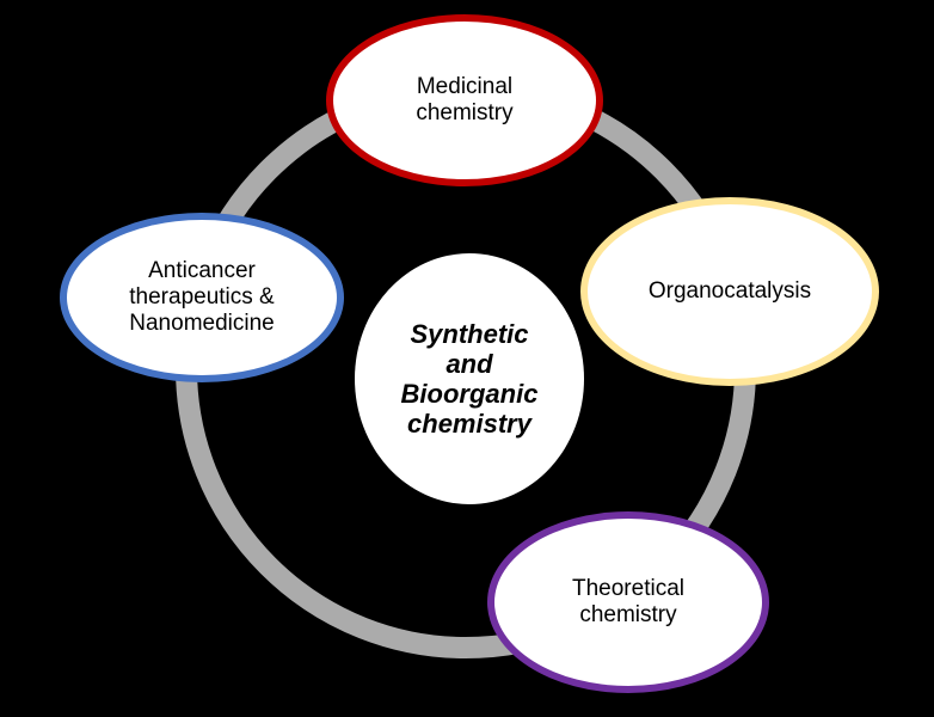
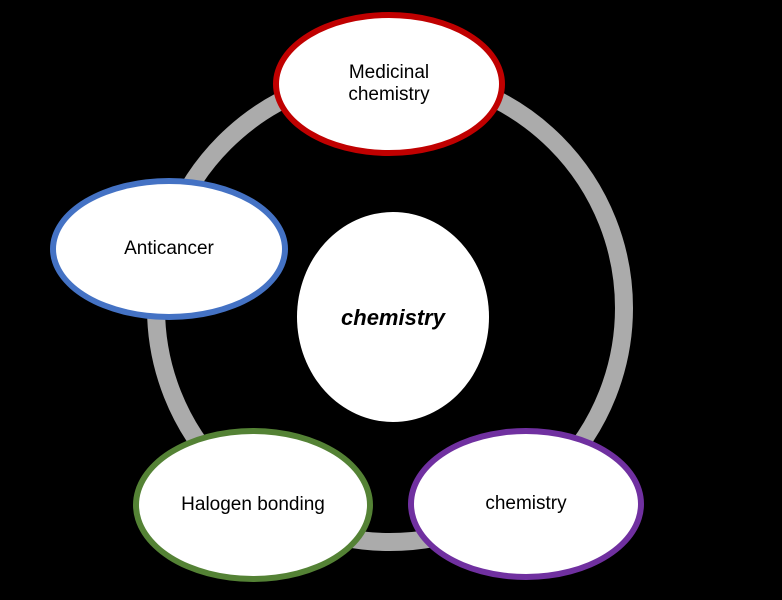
  Medicinal
  chemistry
- Organocatalysis
- Theoretical
  chemistry
+ Halogen bonding
  Anticancer
- therapeutics &
- Nanomedicine
- Synthetic
- and
- Bioorganic
  chemistry
